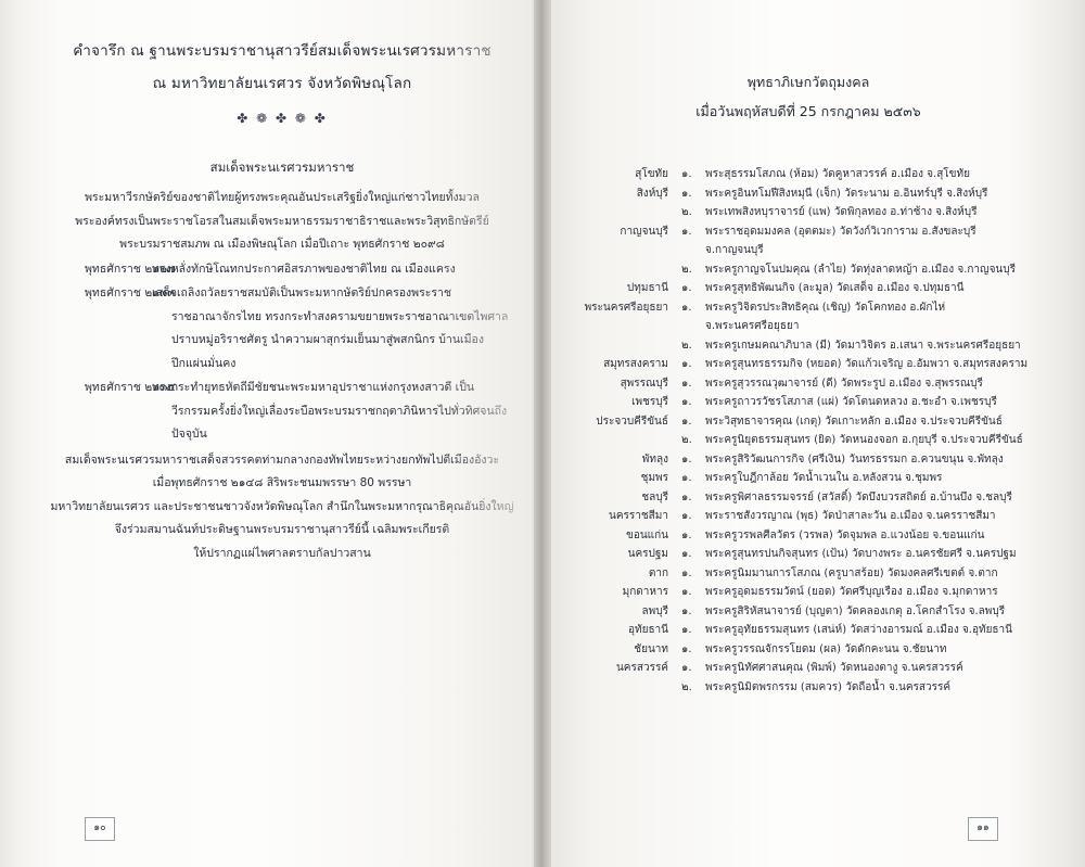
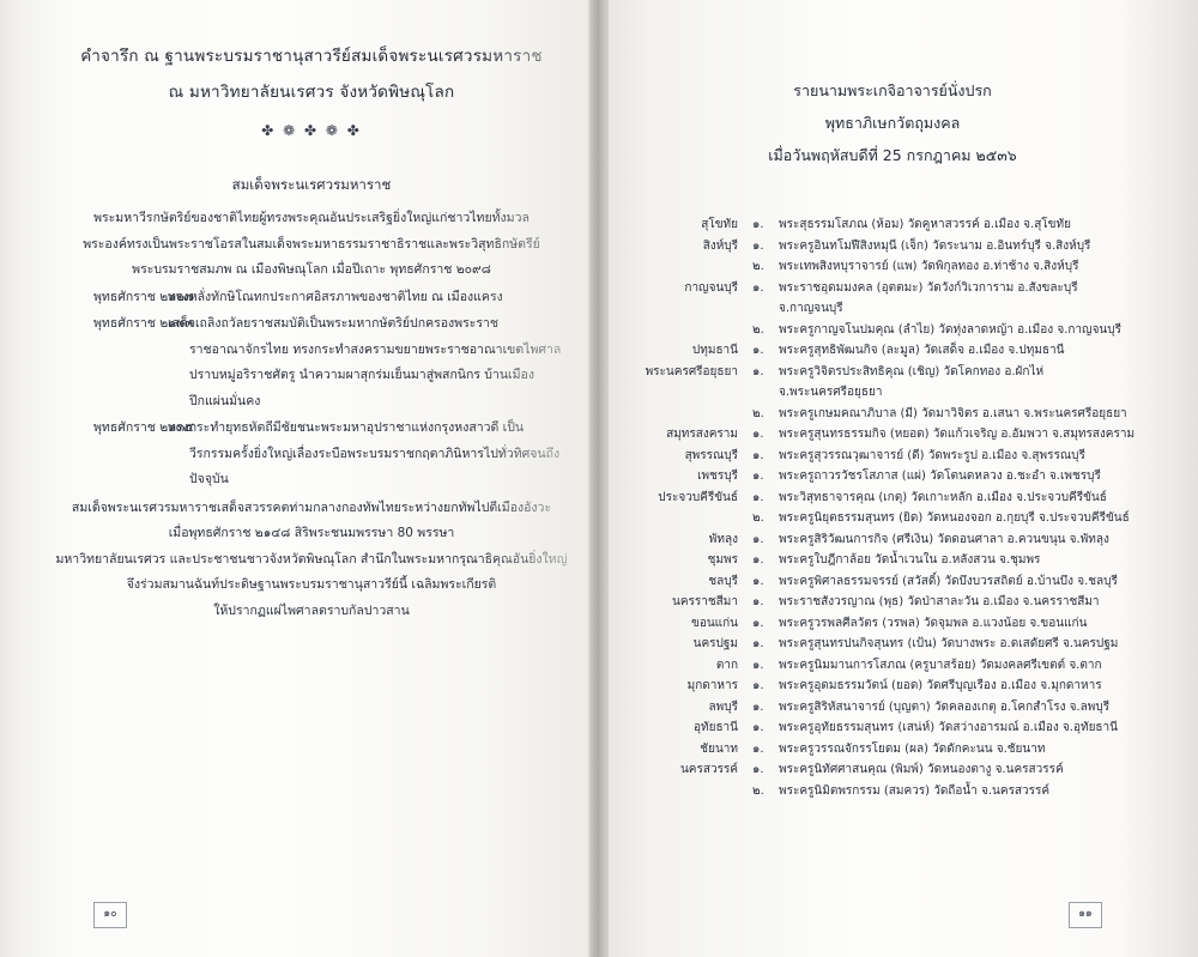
  คำจารึก ณ ฐานพระบรมราชานุสาวรีย์สมเด็จพระนเรศวร
  ณ มหาวิทยาลัยนเรศวร จังหวัดพิษณุโลก
  ✤ ❁ ✤ ❁ ✤
  สมเด็จพระนเรศวรมหาราช
  พระมหาวีรกษัตริย์ของชาติไทยผู้ทรงพระคุณอันประเสริฐยิ่งใหญ่แก่ชาวไ
  พระองค์ทรงเป็นพระราชโอรสในสมเด็จพระมหาธรรมราชาธิราชและพระวิ
  พระบรมราชสมภพ ณ เมืองพิษณุโลก เมื่อปีเถาะ พุทธศักราช ๒๐๙
  พุทธศักราช ๒๑๒๗
  ทรงหลั่งทักษิโณทกประกาศอิสรภาพของชาติไทย ณ เมืองแ
  พุทธศักราช ๒๑๓๓
  เสด็จเถลิงถวัลยราชสมบัติเป็นพระมหากษัตริย์ปกครองพระ
  ราชอาณาจักรไทย ทรงกระทำสงครามขยายพระราชอ
  ปราบหมู่อริราชศัตรู นำความผาสุกร่มเย็นมาสู่พสกนิกร
  ปึกแผ่นมั่นคง
  พุทธศักราช ๒๑๓๕
  ทรงกระทำยุทธหัตถีมีชัยชนะพระมหาอุปราชาแห่งกรุงหงส
  วีรกรรมครั้งยิ่งใหญ่เลื่องระบือพระบรมราชกฤตาภินิหา
  ปัจจุบัน
  สมเด็จพระนเรศวรมหาราชเสด็จสวรรคตท่ามกลางกองทัพไทยระหว่างยกทัพ
  เมื่อพุทธศักราช ๒๑๔๘ สิริพระชนมพรรษา 80 พรรษา
  มหาวิทยาลัยนเรศวร และประชาชนชาวจังหวัดพิษณุโลก สำนึกในพระมหากรุณ
  จึงร่วมสมานฉันท์ประดิษฐานพระบรมราชานุสาวรีย์นี้ เฉลิมพระเกีย
  ให้ปรากฏแผ่ไพศาลตราบกัลปาวสาน
  ๑๐
+ รายนามพระเกจิอาจารย์นั่งปรก
  พุทธาภิเษกวัตถุมงคล
  เมื่อวันพฤหัสบดีที่ 25 กรกฎาคม ๒๕๓๖
  สุโขทัย
  ๑.
  พระสุธรรมโสภณ (ห้อม) วัดคูหาสวรรค์ อ.เมือง จ.สุโขทัย
  สิงห์บุรี
  ๑.
  พระครูอินทโมฬีสิงหมุนี (เจ็ก) วัดระนาม อ.อินทร์บุรี จ.สิงห์บุรี
  ๒.
  พระเทพสิงหบุราจารย์ (แพ) วัดพิกุลทอง อ.ท่าช้าง จ.สิงห์บุรี
  กาญจนบุรี
  ๑.
  พระราชอุดมมงคล (อุตตมะ) วัดวังก์วิเวการาม อ.สังขละบุรี
  จ.กาญจนบุรี
  ๒.
  พระครูกาญจโนปมคุณ (ลำไย) วัดทุ่งลาดหญ้า อ.เมือง จ.กาญจนบุรี
  ปทุมธานี
  ๑.
  พระครูสุทธิพัฒนกิจ (ละมูล) วัดเสด็จ อ.เมือง จ.ปทุมธานี
  พระนครศรีอยุธยา
  ๑.
  พระครูวิจิตรประสิทธิคุณ (เชิญ) วัดโคกทอง อ.ผักไห่
  จ.พระนครศรีอยุธยา
  ๒.
  พระครูเกษมคณาภิบาล (มี) วัดมาวิจิตร อ.เสนา จ.พระนครศรีอยุธยา
  สมุทรสงคราม
  ๑.
  พระครูสุนทรธรรมกิจ (หยอด) วัดแก้วเจริญ อ.อัมพวา จ.สมุทรสงคราม
  สุพรรณบุรี
  ๑.
  พระครูสุวรรณวุฒาจารย์ (ดี) วัดพระรูป อ.เมือง จ.สุพรรณบุรี
  เพชรบุรี
  ๑.
  พระครูถาวรวัชรโสภาส (แผ่) วัดโตนดหลวง อ.ชะอำ จ.เพชรบุรี
  ประจวบคีรีขันธ์
  ๑.
  พระวิสุทธาจารคุณ (เกตุ) วัดเกาะหลัก อ.เมือง จ.ประจวบคีรีขันธ์
  ๒.
  พระครูนิยุตธรรมสุนทร (ยิด) วัดหนองจอก อ.กุยบุรี จ.ประจวบคีรีขันธ์
  พัทลุง
  ๑.
- พระครูสิริวัฒนการกิจ (ศรีเงิน) วันทรธรรมก อ.ควนขนุน จ.พัทลุง
+ พระครูสิริวัฒนการกิจ (ศรีเงิน) วัดดอนศาลา อ.ควนขนุน จ.พัทลุง
  ชุมพร
  ๑.
  พระครูใบฎีกาล้อย วัดน้ำเวนใน อ.หลังสวน จ.ชุมพร
  ชลบุรี
  ๑.
  พระครูพิศาลธรรมจรรย์ (สวัสดิ์) วัดบึงบวรสถิตย์ อ.บ้านบึง จ.ชลบุรี
  นครราชสีมา
  ๑.
  พระราชสังวรญาณ (พุธ) วัดป่าสาละวัน อ.เมือง จ.นครราชสีมา
  ขอนแก่น
  ๑.
  พระครูวรพลศีลวัตร (วรพล) วัดจุมพล อ.แวงน้อย จ.ขอนแก่น
  นครปฐม
  ๑.
- พระครูสุนทรปนกิจสุนทร (เป้น) วัดบางพระ อ.นครชัยศรี จ.นครปฐม
+ พระครูสุนทรปนกิจสุนทร (เป้น) วัดบางพระ อ.ดเสดัยศรี จ.นครปฐม
  ตาก
  ๑.
  พระครูนิมมานการโสภณ (ครูบาสร้อย) วัดมงคลศรีเขตต์ จ.ตาก
  มุกดาหาร
  ๑.
  พระครูอุดมธรรมวัตน์ (ยอด) วัดศรีบุญเรือง อ.เมือง จ.มุกดาหาร
  ลพบุรี
  ๑.
  พระครูสิริหัสนาจารย์ (บุญตา) วัดคลองเกตุ อ.โคกสำโรง จ.ลพบุรี
  อุทัยธานี
  ๑.
  พระครูอุทัยธรรมสุนทร (เสน่ห์) วัดสว่างอารมณ์ อ.เมือง จ.อุทัยธานี
  ชัยนาท
  ๑.
  พระครูวรรณจักรรโยดม (ผล) วัดดักคะนน จ.ชัยนาท
  นครสวรรค์
  ๑.
  พระครูนิทัศศาสนคุณ (พิมพ์) วัดหนองตางู จ.นครสวรรค์
  ๒.
  พระครูนิมิตพรกรรม (สมควร) วัดถือน้ำ จ.นครสวรรค์
  ๑๑
